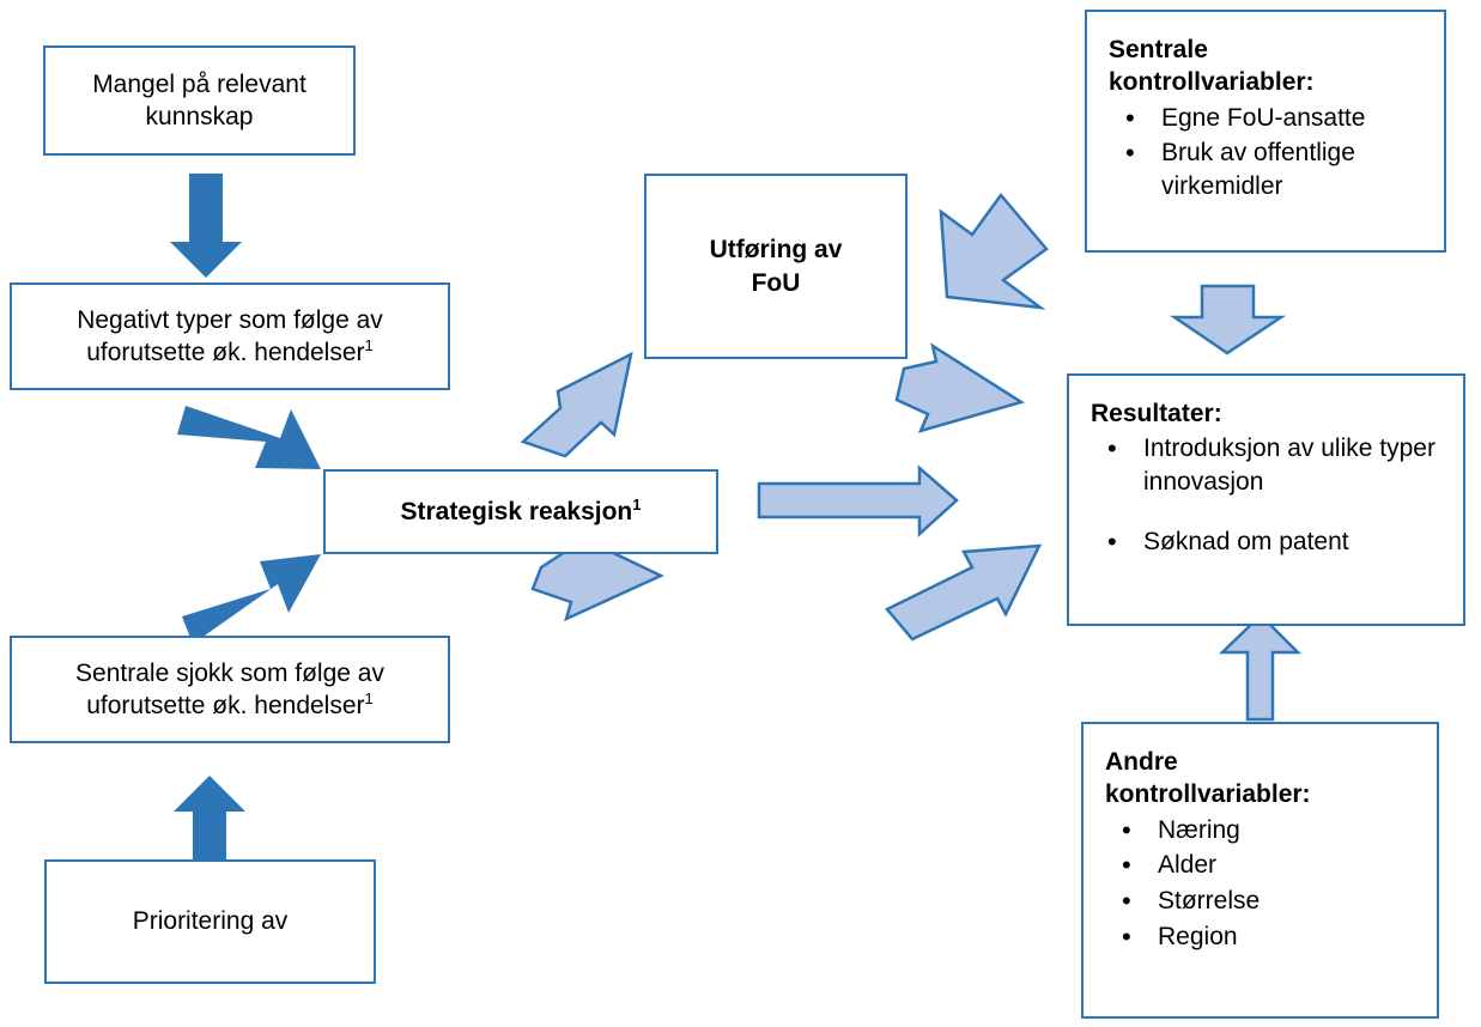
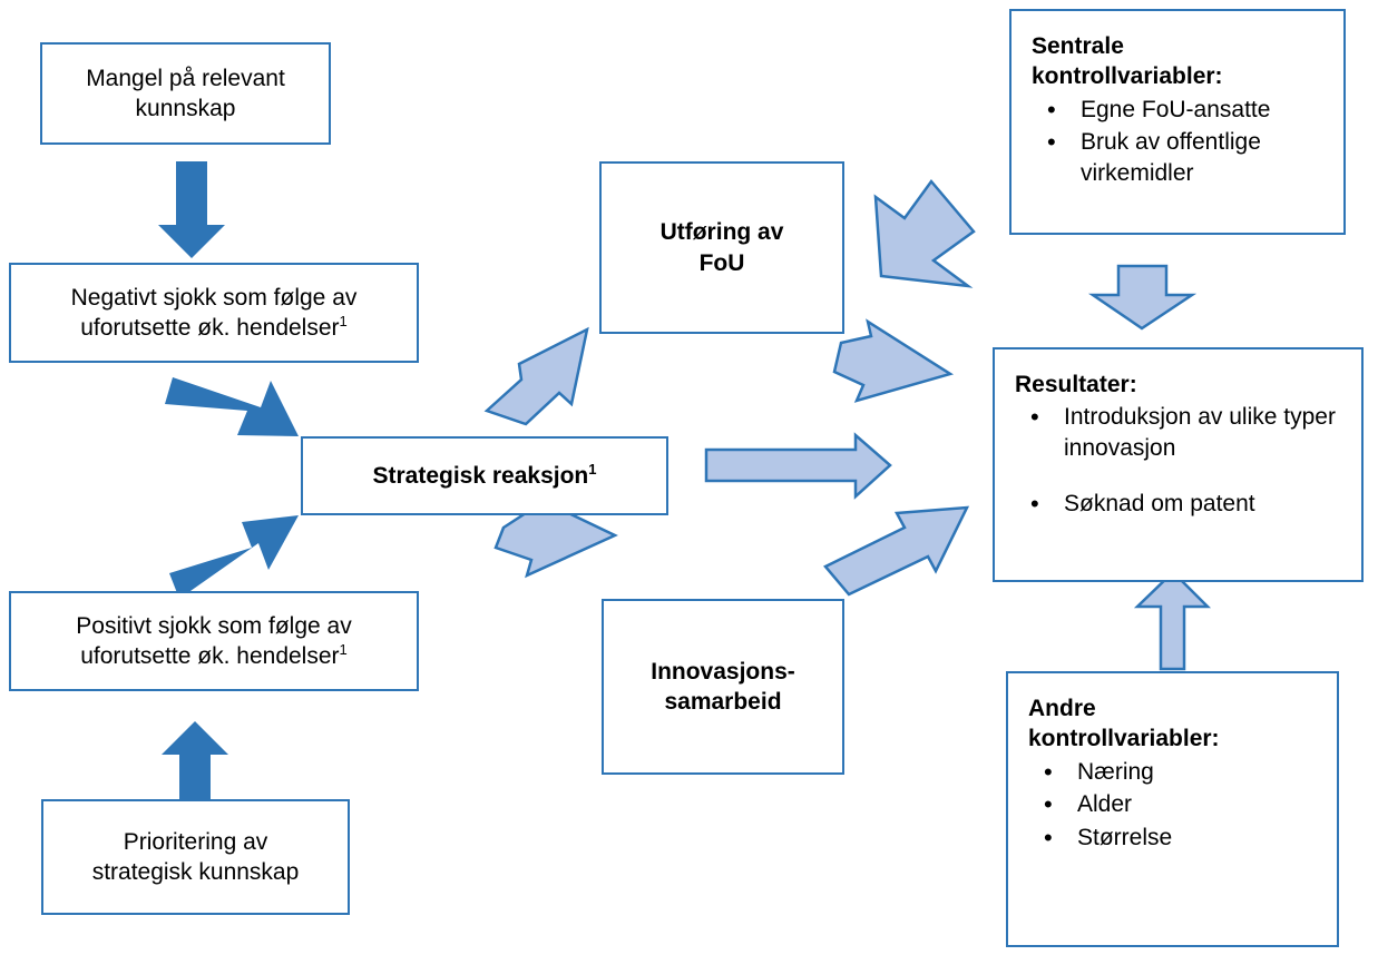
  Mangel på relevant
  kunnskap
- Negativt typer som følge av
+ Negativt sjokk som følge av
  uforutsette øk. hendelser1
- Sentrale sjokk som følge av
+ Positivt sjokk som følge av
  uforutsette øk. hendelser1
  Prioritering av
+ strategisk kunnskap
  Strategisk reaksjon1
  Utføring av
  FoU
+ Innovasjons-
+ samarbeid
  Sentrale
  kontrollvariabler:
  Egne FoU-ansatte
  Bruk av offentlige virkemidler
  Resultater:
  Introduksjon av ulike typer innovasjon
  Søknad om patent
  Andre
  kontrollvariabler:
  Næring
  Alder
  Størrelse
- Region
